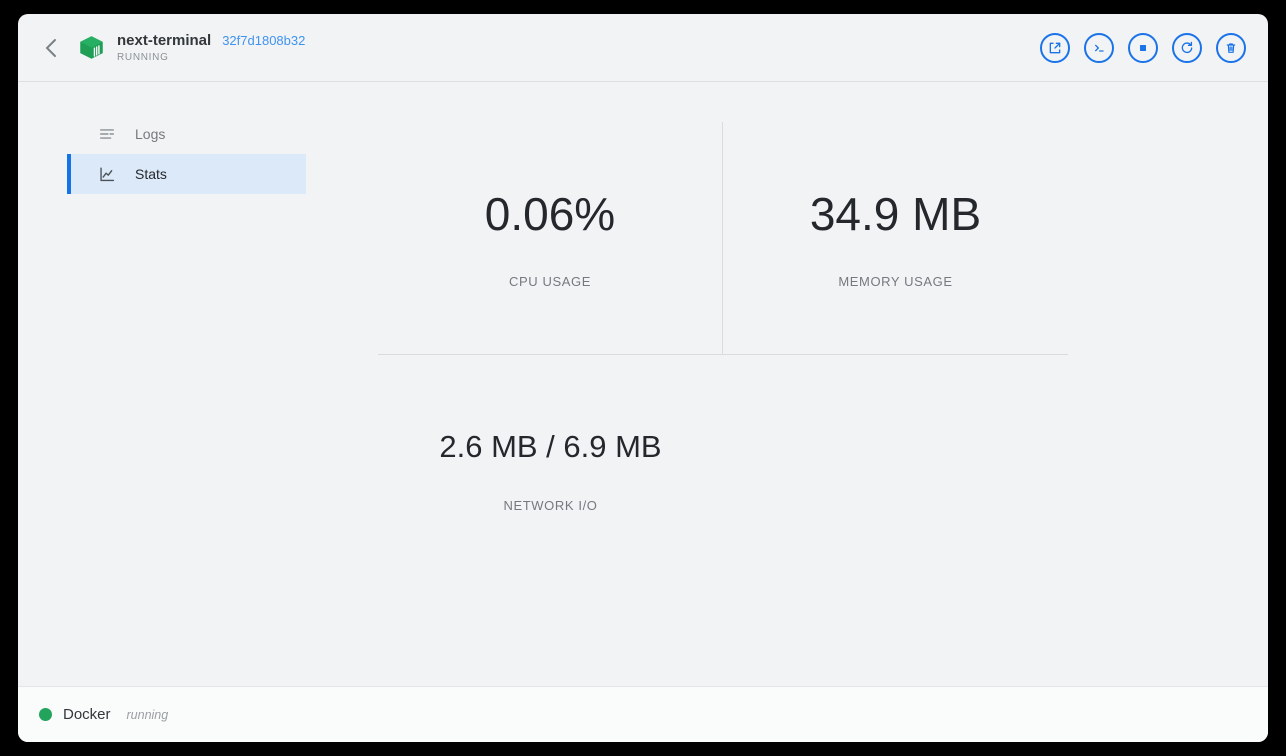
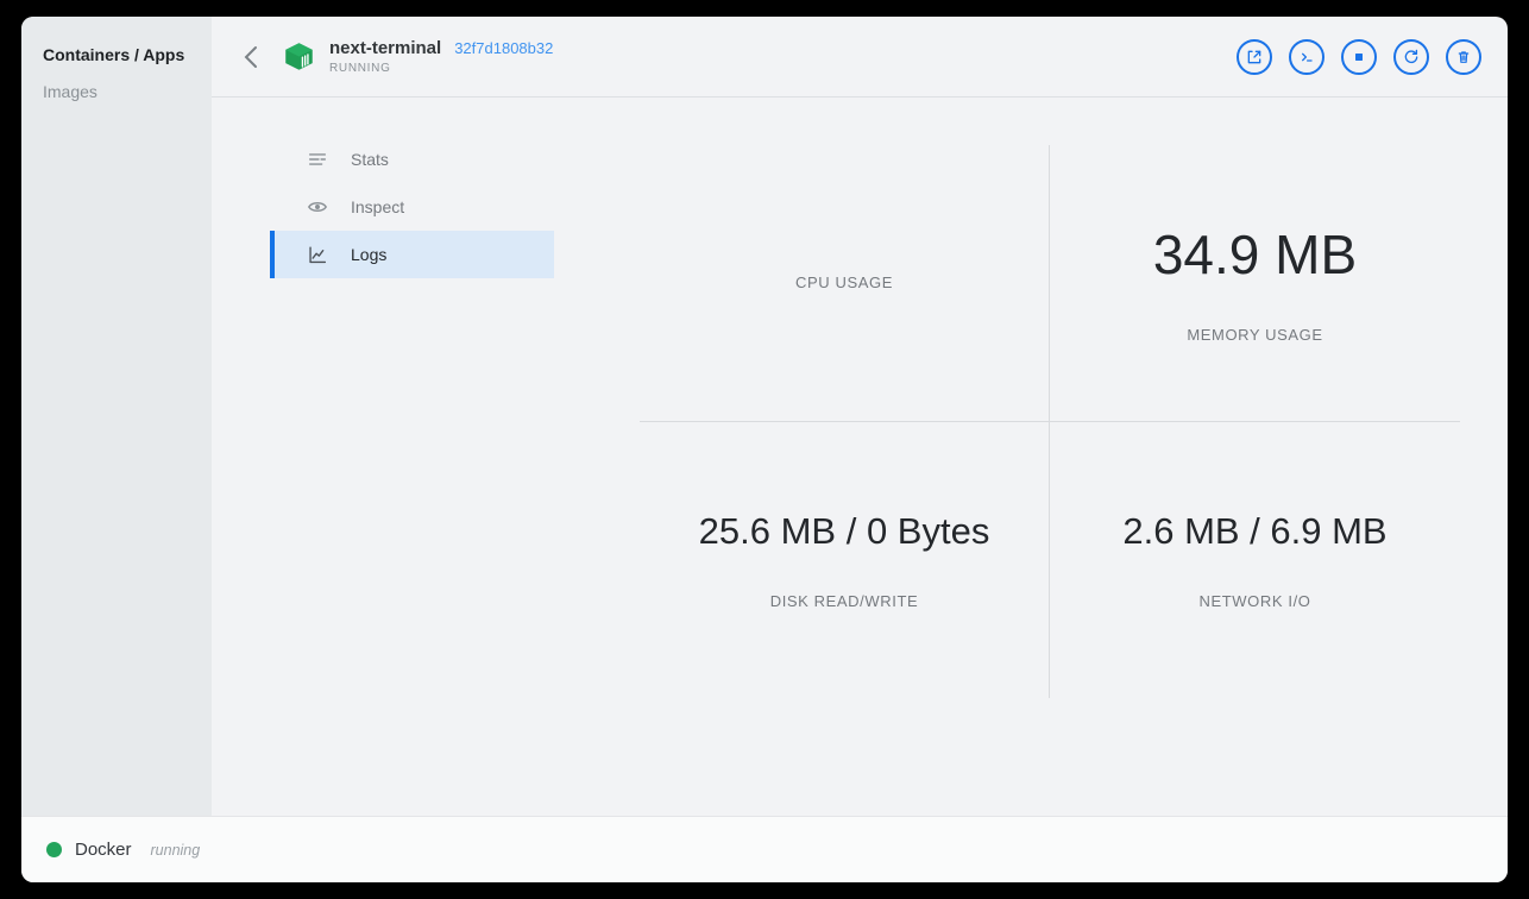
+ Containers / Apps
+ Images
  next-terminal
  32f7d1808b32
  RUNNING
- Logs
+ Stats
+ Inspect
- Stats
+ Logs
- 0.06%
  CPU USAGE
  34.9 MB
  MEMORY USAGE
+ 25.6 MB / 0 Bytes
+ DISK READ/WRITE
  2.6 MB / 6.9 MB
  NETWORK I/O
  Docker
  running
